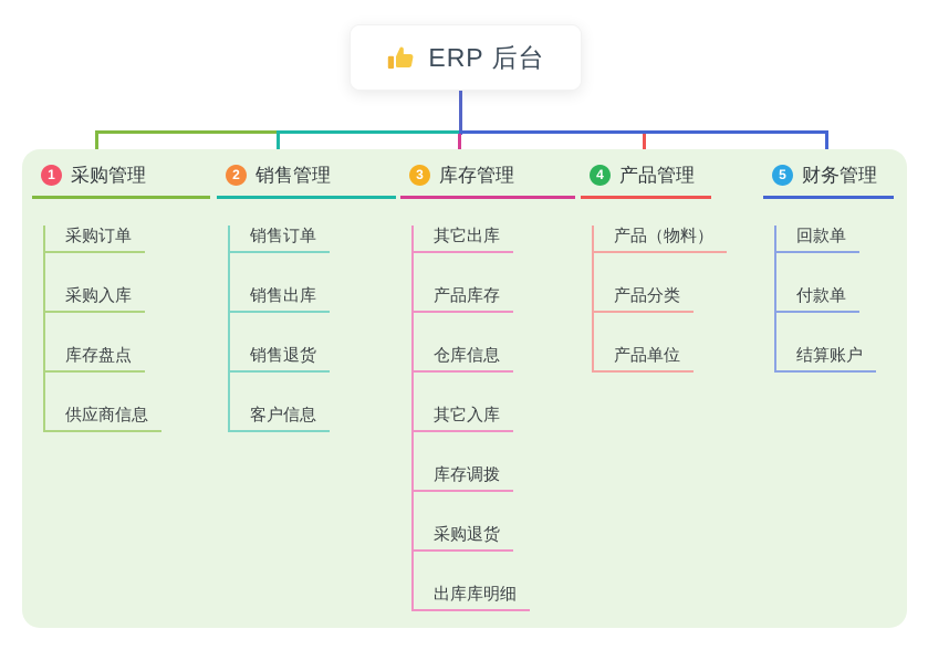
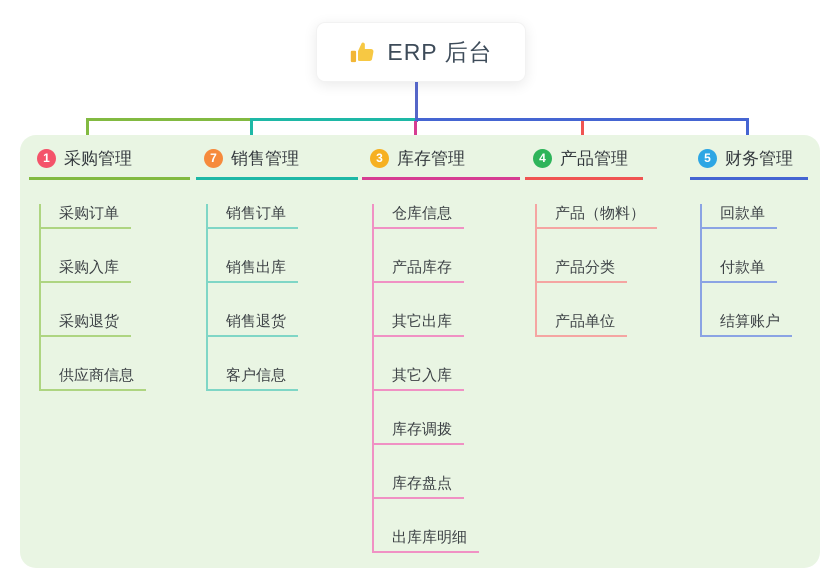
  ERP 后台
  1
  采购管理
  采购订单
  采购入库
- 库存盘点
+ 采购退货
  供应商信息
- 2
+ 7
  销售管理
  销售订单
  销售出库
  销售退货
  客户信息
  3
  库存管理
- 其它出库
+ 仓库信息
  产品库存
- 仓库信息
+ 其它出库
  其它入库
  库存调拨
- 采购退货
+ 库存盘点
  出库库明细
  4
  产品管理
  产品（物料）
  产品分类
  产品单位
  5
  财务管理
  回款单
  付款单
  结算账户
